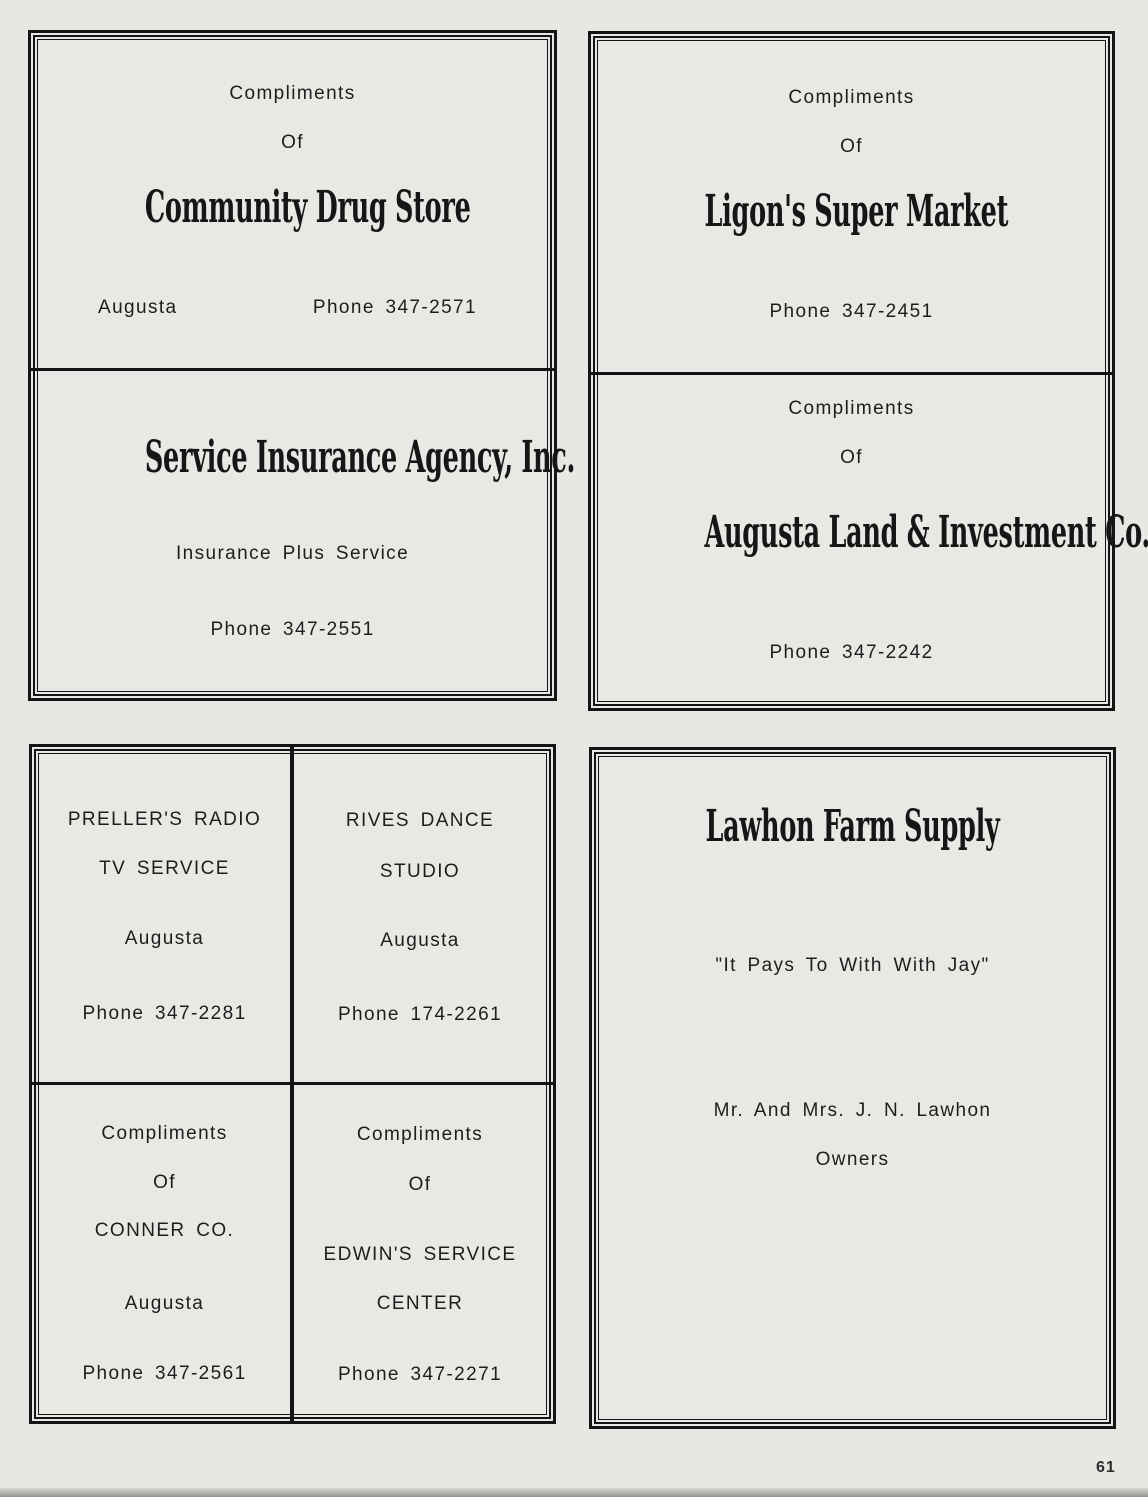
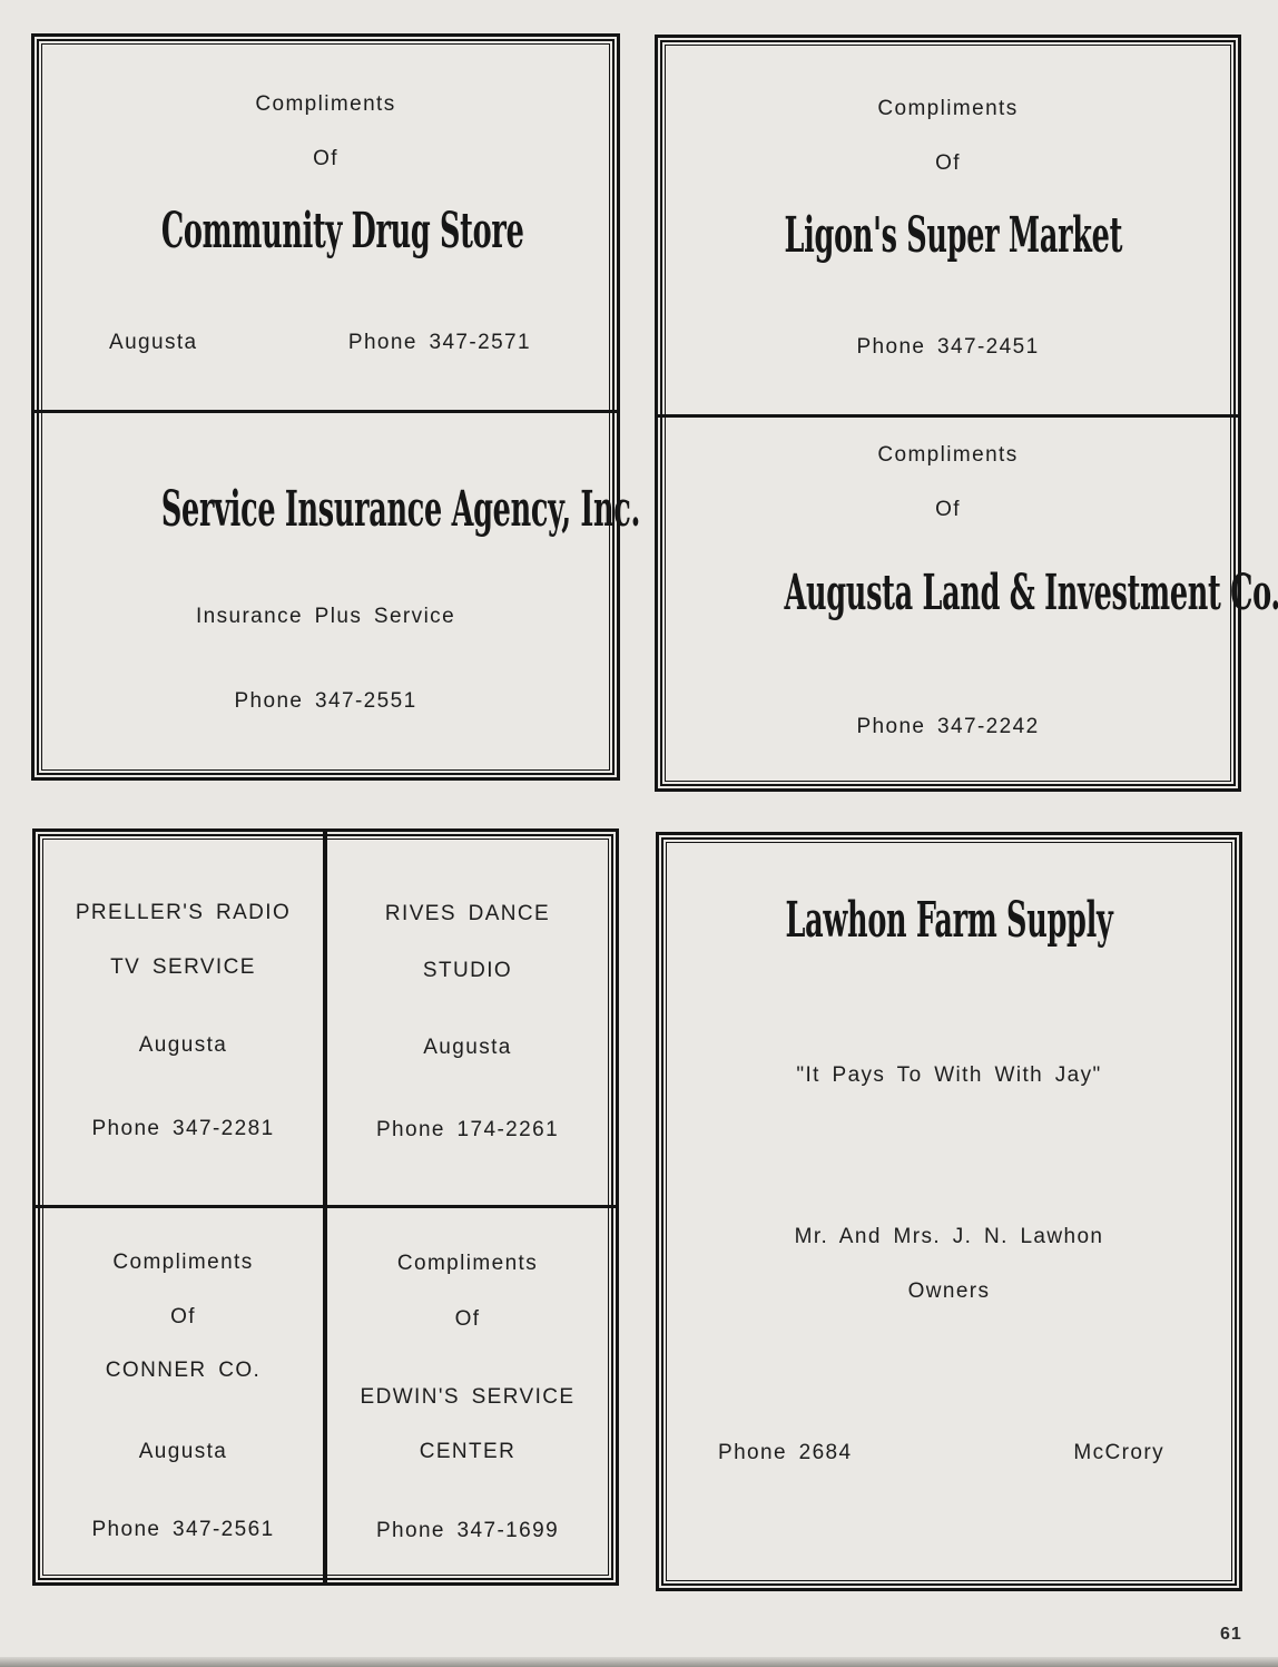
  Compliments
  Of
  Community Drug Store
  Augusta
  Phone 347-2571
  Service Insurance Agency, Inc.
  Insurance Plus Service
  Phone 347-2551
  Compliments
  Of
  Ligon's Super Market
  Phone 347-2451
  Compliments
  Of
  Augusta Land & Investment Co.
  Phone 347-2242
  PRELLER'S RADIO
  TV SERVICE
  Augusta
  Phone 347-2281
  RIVES DANCE
  STUDIO
  Augusta
  Phone 174-2261
  Compliments
  Of
  CONNER CO.
  Augusta
  Phone 347-2561
  Compliments
  Of
  EDWIN'S SERVICE
  CENTER
- Phone 347-2271
+ Phone 347-1699
  Lawhon Farm Supply
  "It Pays To With With Jay"
  Mr. And Mrs. J. N. Lawhon
  Owners
+ Phone 2684
+ McCrory
  61
